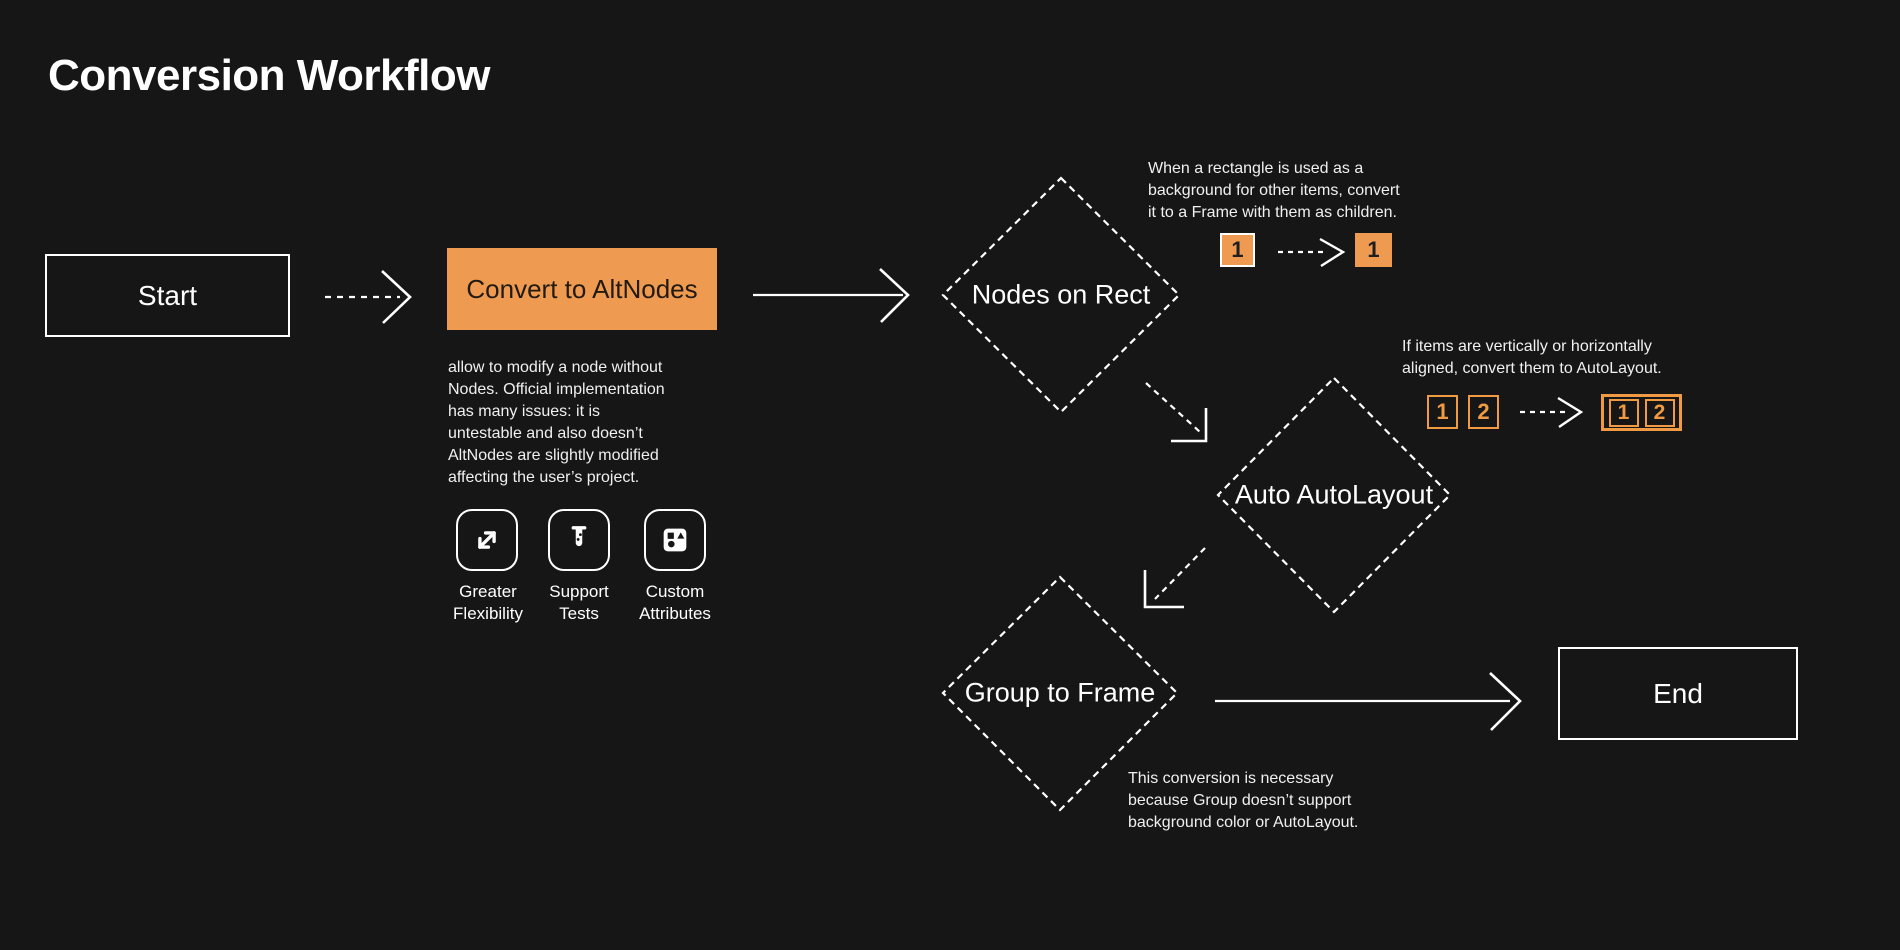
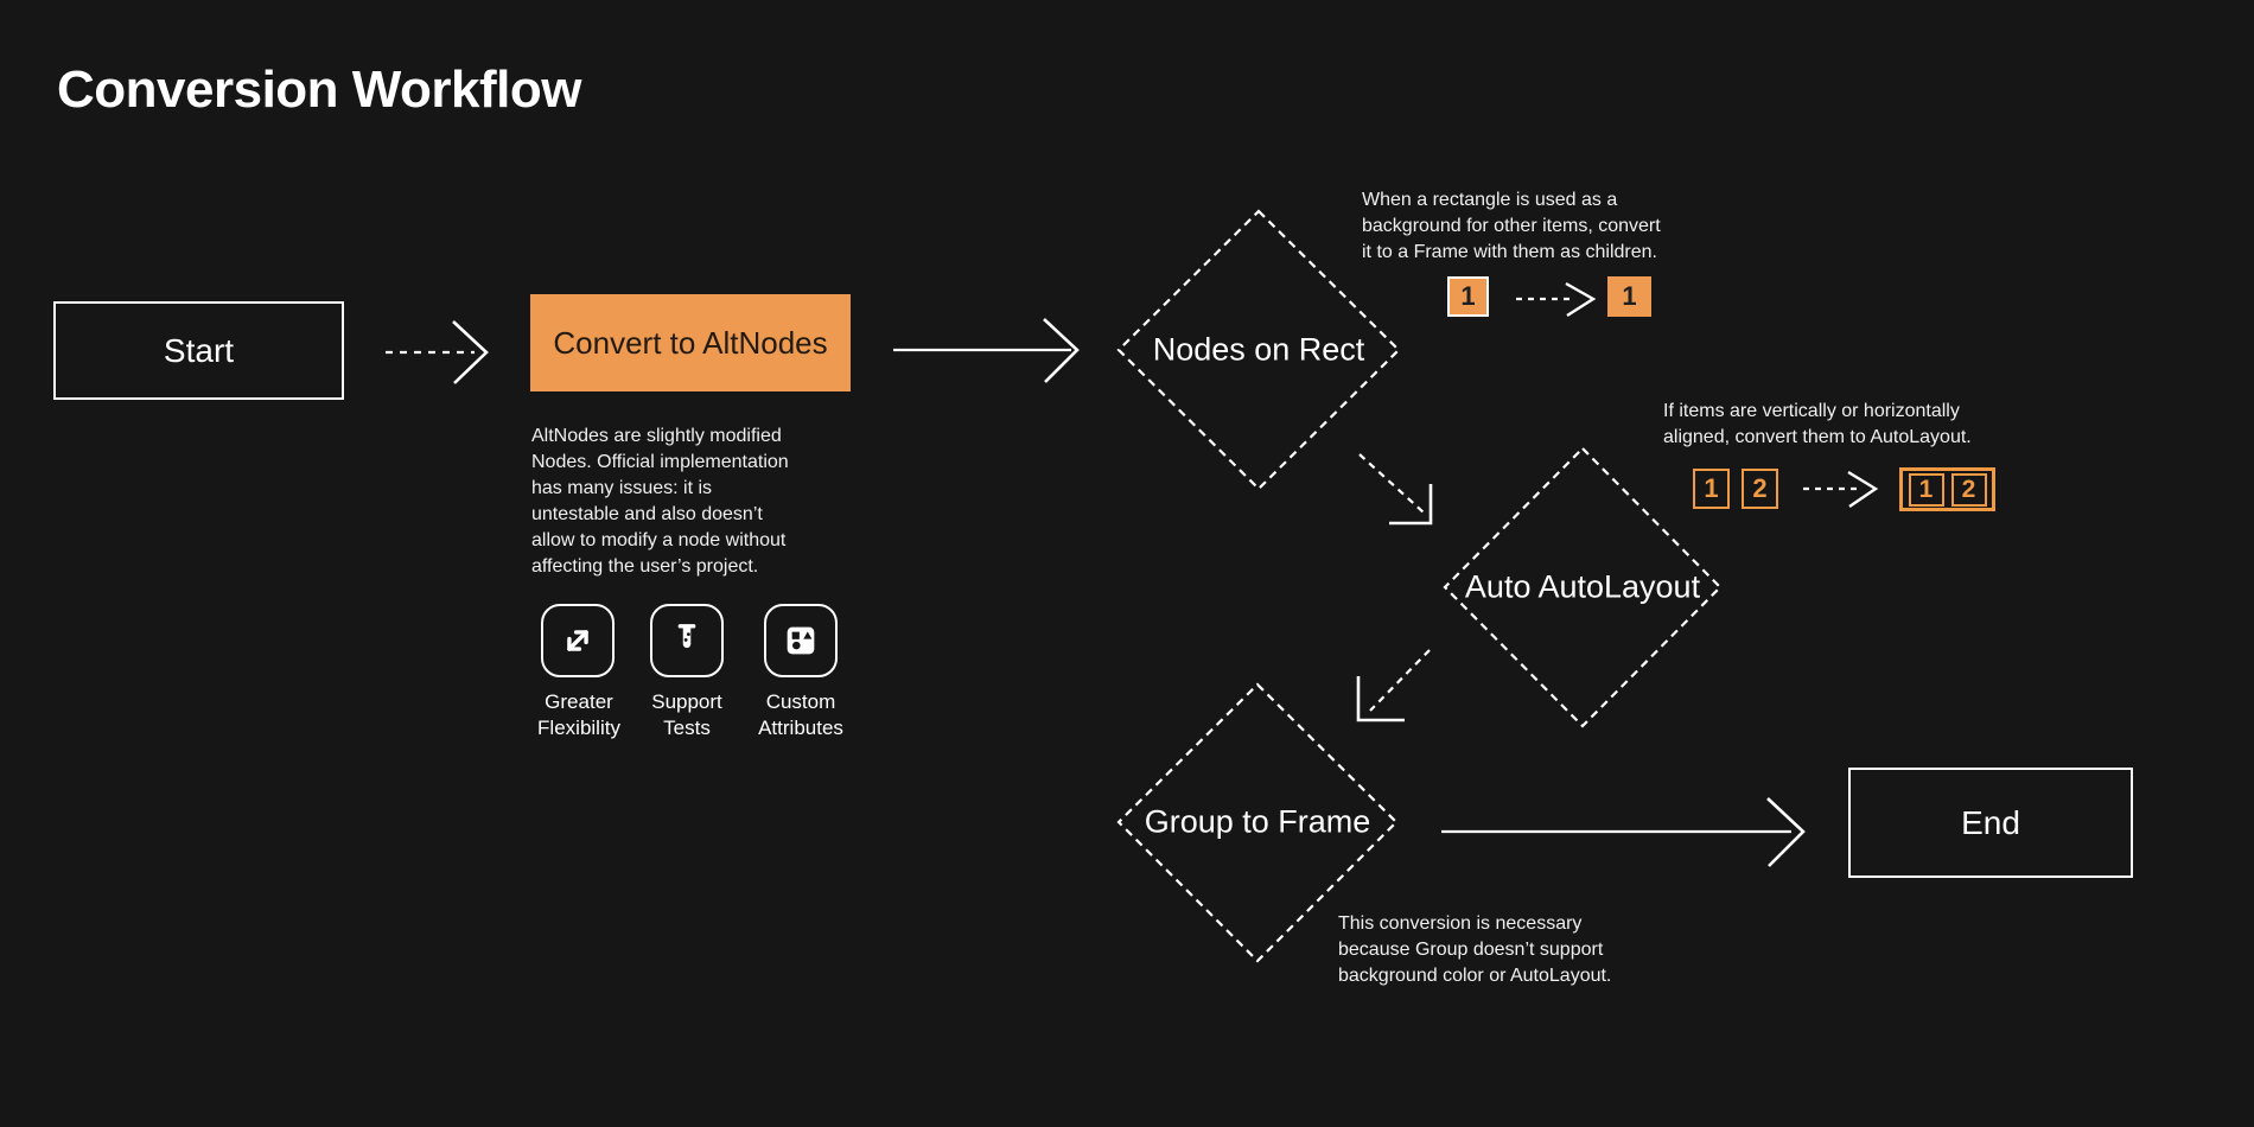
  Conversion Workflow
  Start
  Convert to AltNodes
- allow to modify a node without
+ AltNodes are slightly modified
  Nodes. Official implementation
  has many issues: it is
  untestable and also doesn’t
- AltNodes are slightly modified
+ allow to modify a node without
  affecting the user’s project.
  Greater
  Flexibility
  Support
  Tests
  Custom
  Attributes
  Nodes on Rect
  Auto AutoLayout
  Group to Frame
  When a rectangle is used as a
  background for other items, convert
  it to a Frame with them as children.
  1
  1
  If items are vertically or horizontally
  aligned, convert them to AutoLayout.
  1
  2
  1
  2
  This conversion is necessary
  because Group doesn’t support
  background color or AutoLayout.
  End
